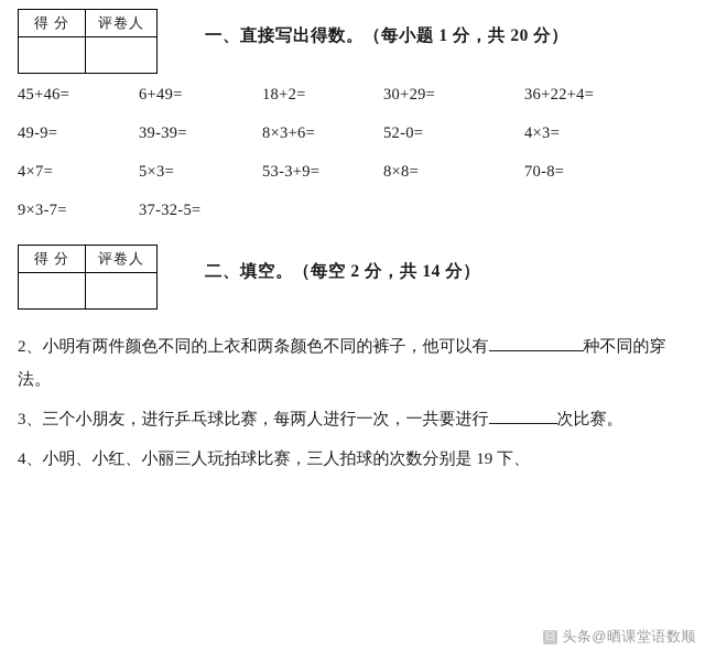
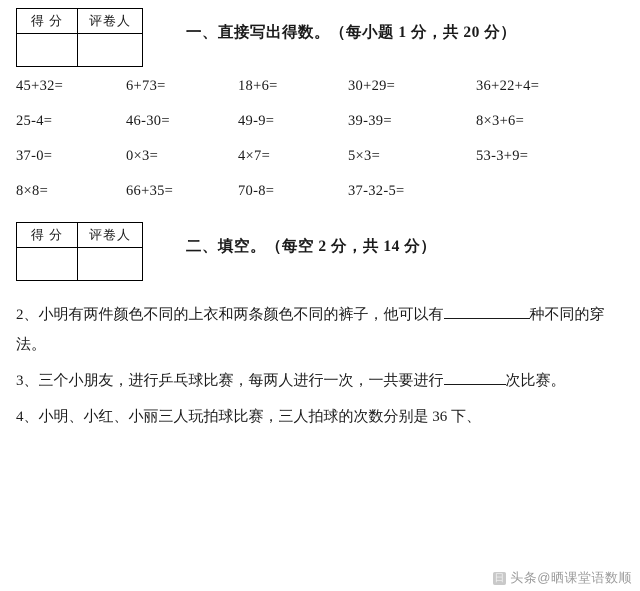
  得 分	评卷人
  一、直接写出得数。（每小题 1 分，共 20 分）
- 45+46=
+ 45+32=
- 6+49=
+ 6+73=
- 18+2=
+ 18+6=
  30+29=
  36+22+4=
+ 25-4=
+ 46-30=
  49-9=
  39-39=
  8×3+6=
- 52-0=
+ 37-0=
- 4×3=
+ 0×3=
  4×7=
  5×3=
  53-3+9=
  8×8=
+ 66+35=
  70-8=
- 9×3-7=
  37-32-5=
  得 分	评卷人
  二、填空。（每空 2 分，共 14 分）
  2、小明有两件颜色不同的上衣和两条颜色不同的裤子，他可以有 种不同的穿法。
  3、三个小朋友，进行乒乓球比赛，每两人进行一次，一共要进行 次比赛。
- 4、小明、小红、小丽三人玩拍球比赛，三人拍球的次数分别是 19 下、
+ 4、小明、小红、小丽三人玩拍球比赛，三人拍球的次数分别是 36 下、
  日 头条@晒课堂语数顺
